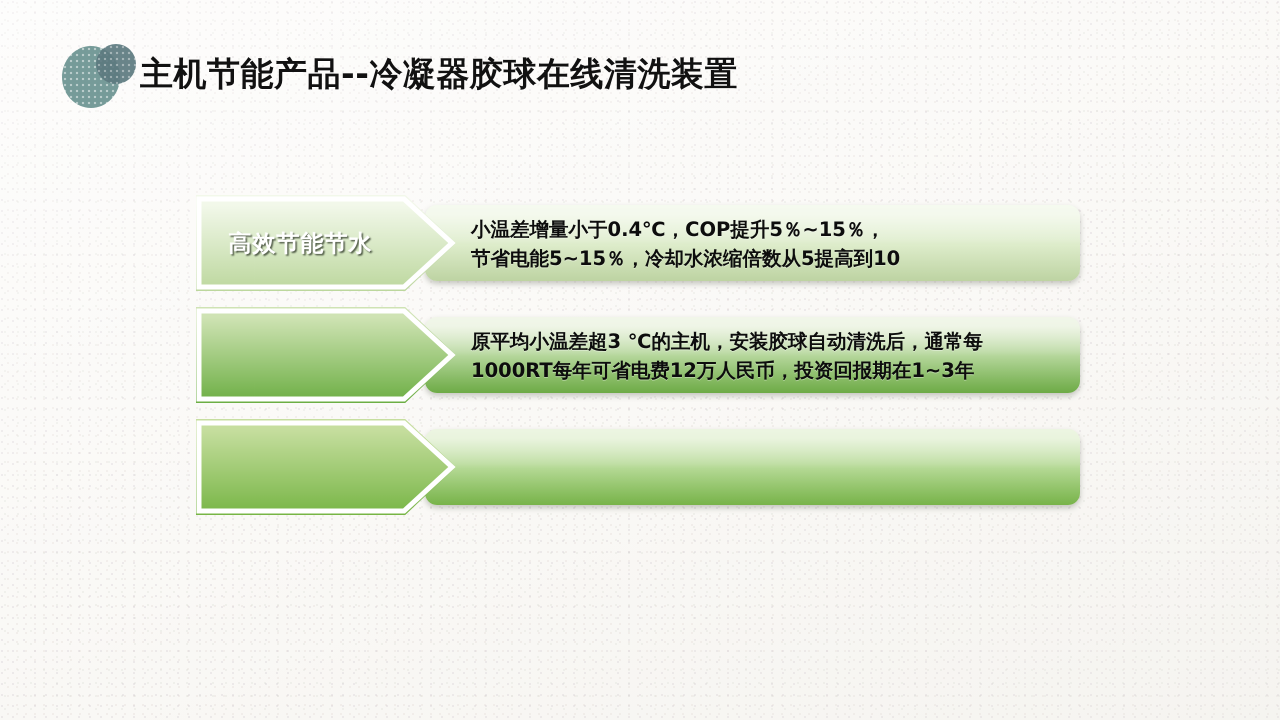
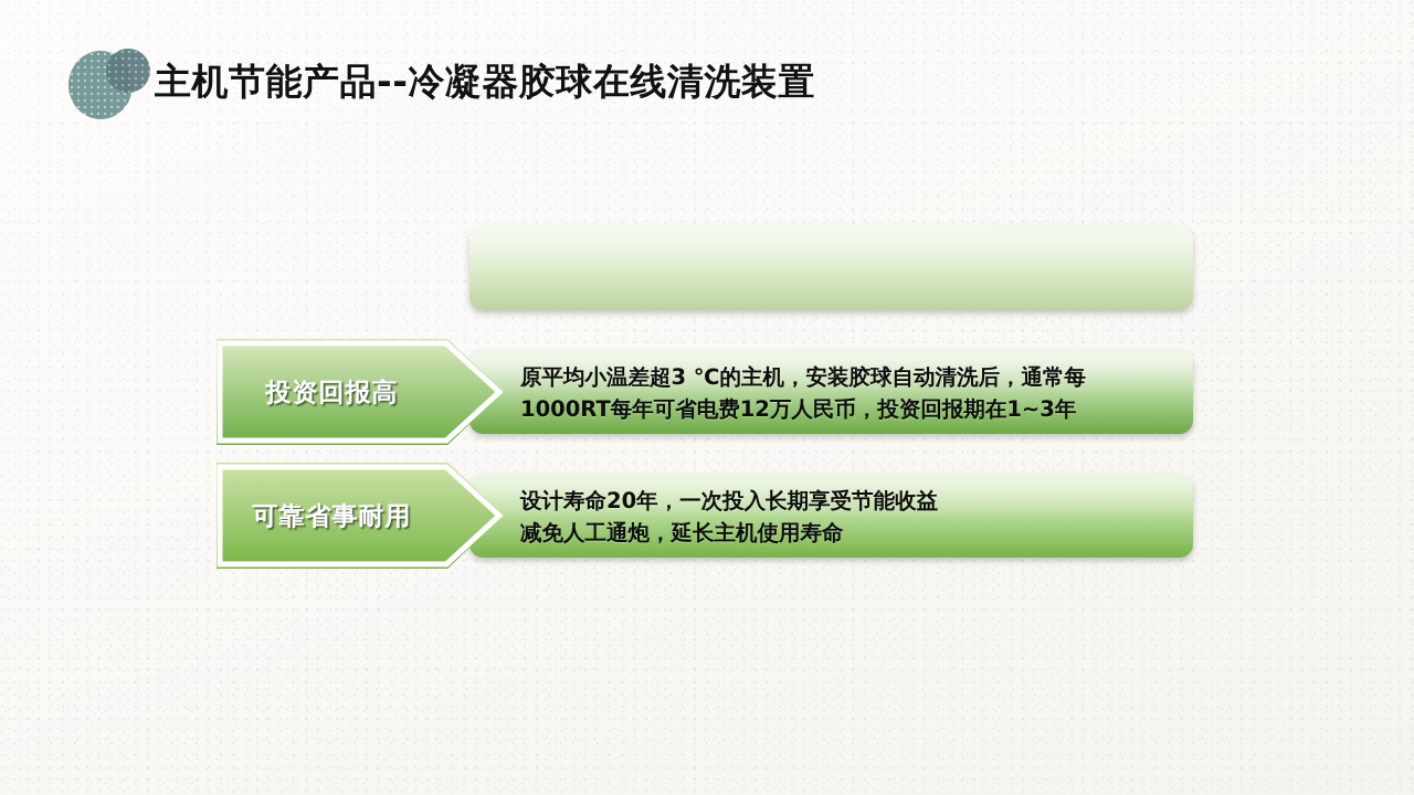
  主机节能产品--冷凝器胶球在线清洗装置
- 小温差增量小于0.4℃，COP提升5％~15％，
- 节省电能5~15％，冷却水浓缩倍数从5提高到10
- 高效节能节水
  原平均小温差超3 ℃的主机，安装胶球自动清洗后，通常每
  1000RT每年可省电费12万人民币，投资回报期在1~3年
+ 投资回报高
+ 设计寿命20年，一次投入长期享受节能收益
+ 减免人工通炮，延长主机使用寿命
+ 可靠省事耐用
